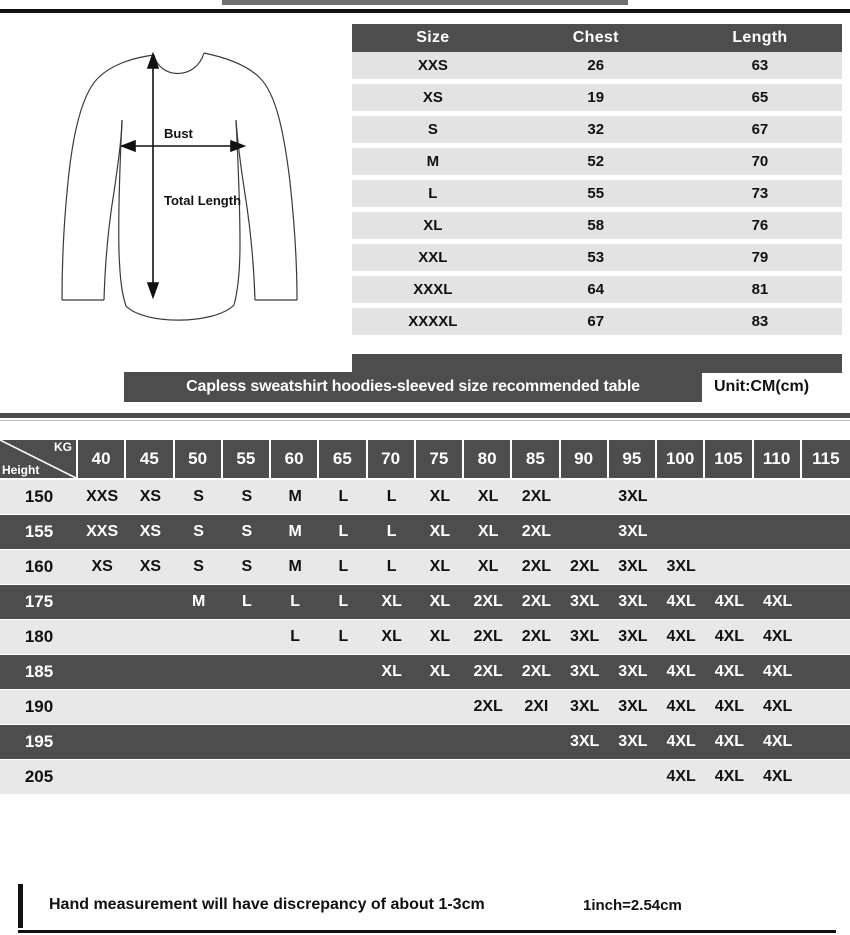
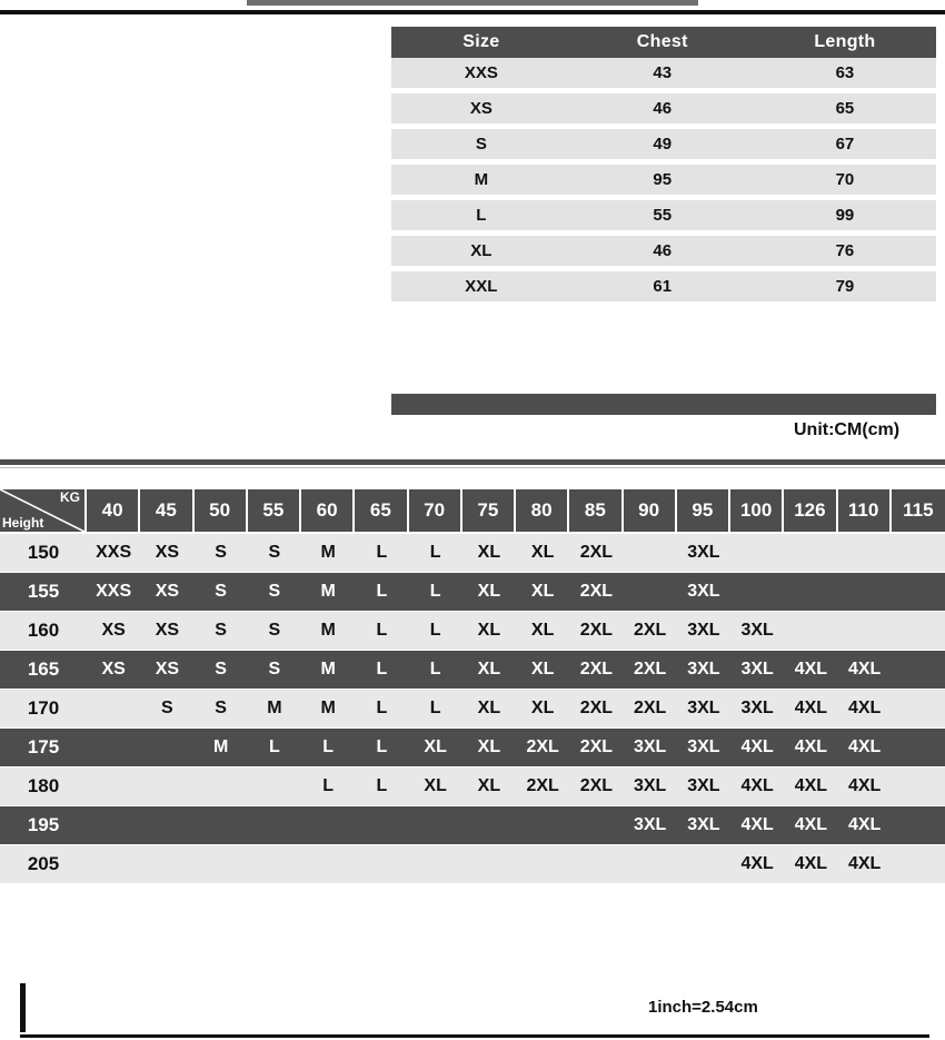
- Bust
- Total Length
  Size	Chest	Length
- XXS	26	63
+ XXS	43	63
- XS	19	65
+ XS	46	65
- S	32	67
+ S	49	67
- M	52	70
+ M	95	70
- L	55	73
+ L	55	99
- XL	58	76
+ XL	46	76
- XXL	53	79
+ XXL	61	79
- XXXL	64	81
- XXXXL	67	83
- Capless sweatshirt hoodies-sleeved size recommended table
  Unit:CM(cm)
- KG Height	40	45	50	55	60	65	70	75	80	85	90	95	100	105	110	115
+ KG Height	40	45	50	55	60	65	70	75	80	85	90	95	100	126	110	115
  150	XXS	XS	S	S	M	L	L	XL	XL	2XL		3XL
  155	XXS	XS	S	S	M	L	L	XL	XL	2XL		3XL
  160	XS	XS	S	S	M	L	L	XL	XL	2XL	2XL	3XL	3XL
+ 165	XS	XS	S	S	M	L	L	XL	XL	2XL	2XL	3XL	3XL	4XL	4XL
+ 170		S	S	M	M	L	L	XL	XL	2XL	2XL	3XL	3XL	4XL	4XL
  175			M	L	L	L	XL	XL	2XL	2XL	3XL	3XL	4XL	4XL	4XL
  180					L	L	XL	XL	2XL	2XL	3XL	3XL	4XL	4XL	4XL
- 185							XL	XL	2XL	2XL	3XL	3XL	4XL	4XL	4XL
- 190									2XL	2XI	3XL	3XL	4XL	4XL	4XL
  195											3XL	3XL	4XL	4XL	4XL
  205													4XL	4XL	4XL
- Hand measurement will have discrepancy of about 1-3cm
  1inch=2.54cm
